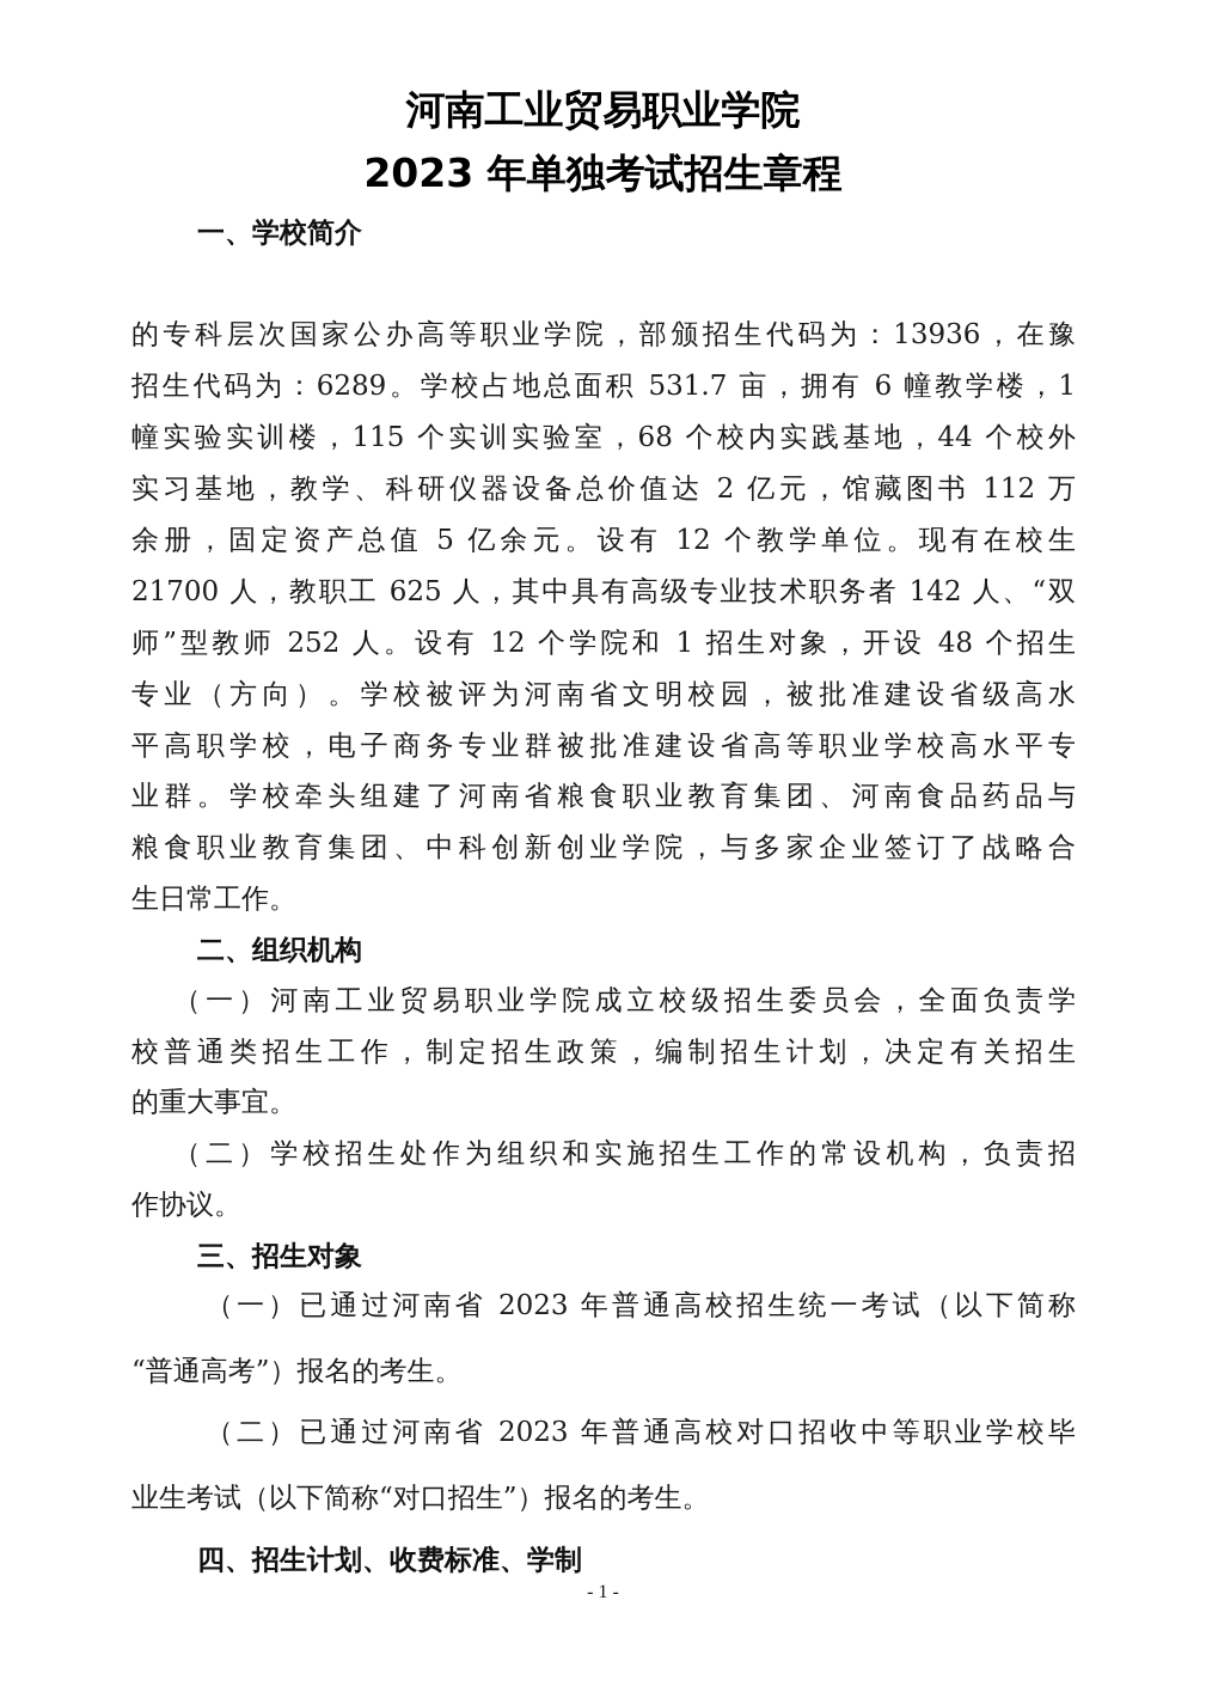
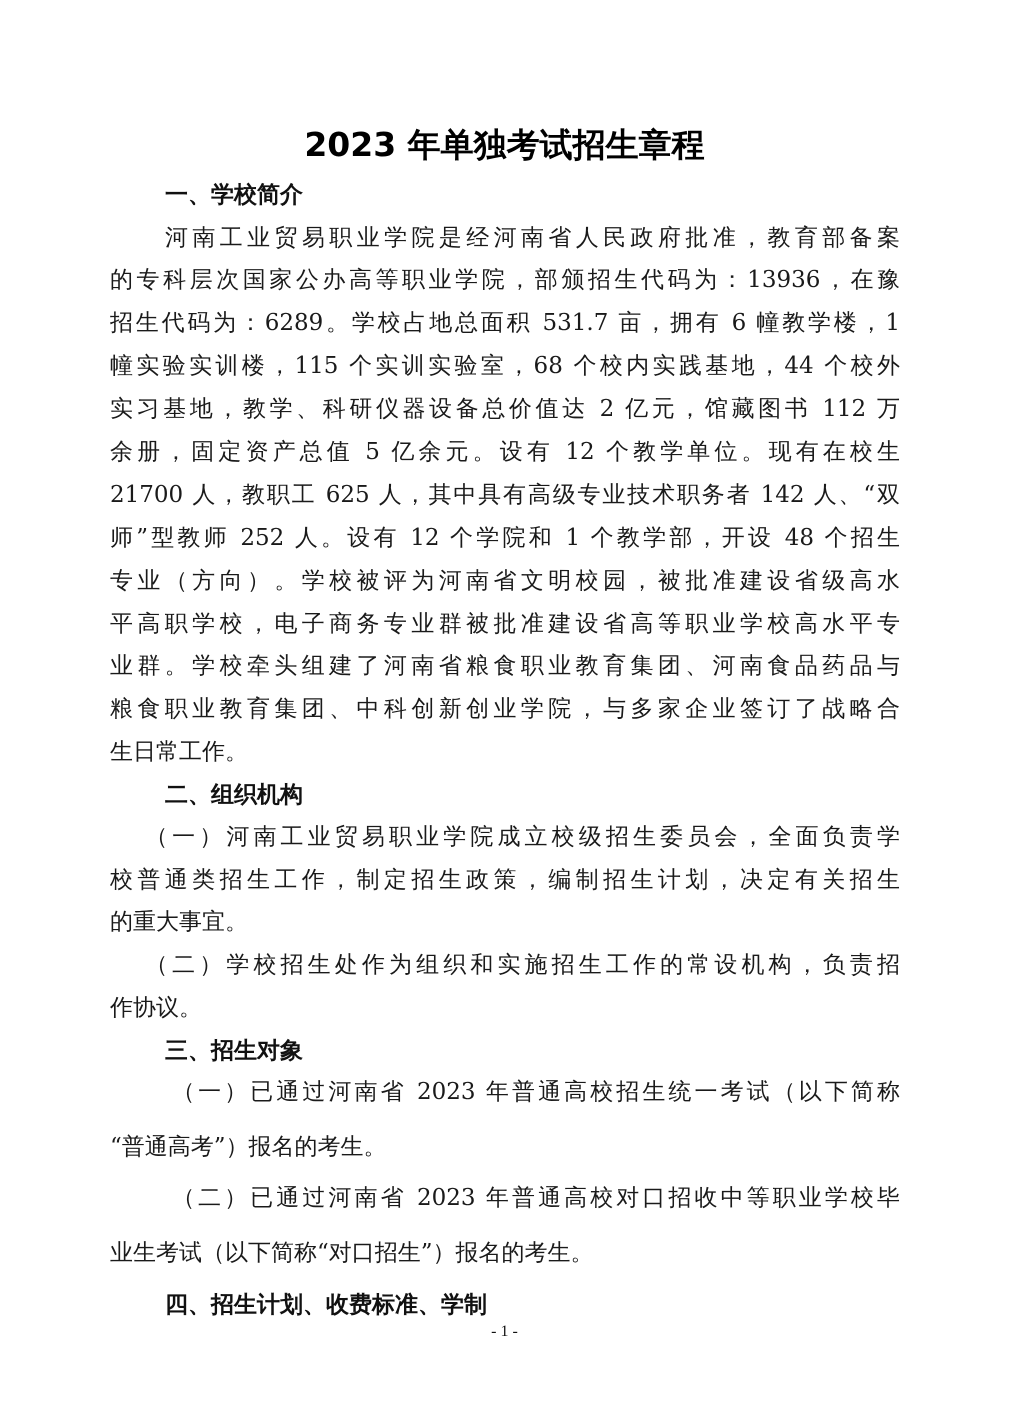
- 河南工业贸易职业学院
  2023 年单独考试招生章程
  一、学校简介
+ 河南工业贸易职业学院是经河南省人民政府批准，教育部备案
  的专科层次国家公办高等职业学院，部颁招生代码为：13936，在豫
  招生代码为：6289。学校占地总面积 531.7 亩，拥有 6 幢教学楼，1
  幢实验实训楼，115 个实训实验室，68 个校内实践基地，44 个校外
  实习基地，教学、科研仪器设备总价值达 2 亿元，馆藏图书 112 万
  余册，固定资产总值 5 亿余元。设有 12 个教学单位。现有在校生
  21700 人，教职工 625 人，其中具有高级专业技术职务者 142 人、“双
- 师”型教师 252 人。设有 12 个学院和 1 招生对象，开设 48 个招生
+ 师”型教师 252 人。设有 12 个学院和 1 个教学部，开设 48 个招生
  专业（方向）。学校被评为河南省文明校园，被批准建设省级高水
  平高职学校，电子商务专业群被批准建设省高等职业学校高水平专
  业群。学校牵头组建了河南省粮食职业教育集团、河南食品药品与
  粮食职业教育集团、中科创新创业学院，与多家企业签订了战略合
  生日常工作。
  二、组织机构
  （一）河南工业贸易职业学院成立校级招生委员会，全面负责学
  校普通类招生工作，制定招生政策，编制招生计划，决定有关招生
  的重大事宜。
  （二）学校招生处作为组织和实施招生工作的常设机构，负责招
  作协议。
  三、招生对象
  （一）已通过河南省 2023 年普通高校招生统一考试（以下简称
  “普通高考”）报名的考生。
  （二）已通过河南省 2023 年普通高校对口招收中等职业学校毕
  业生考试（以下简称“对口招生”）报名的考生。
  四、招生计划、收费标准、学制
  - 1 -
